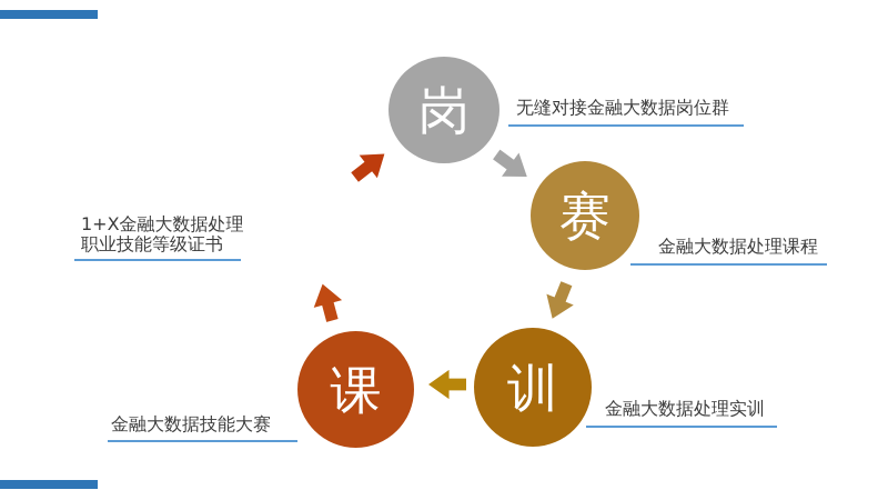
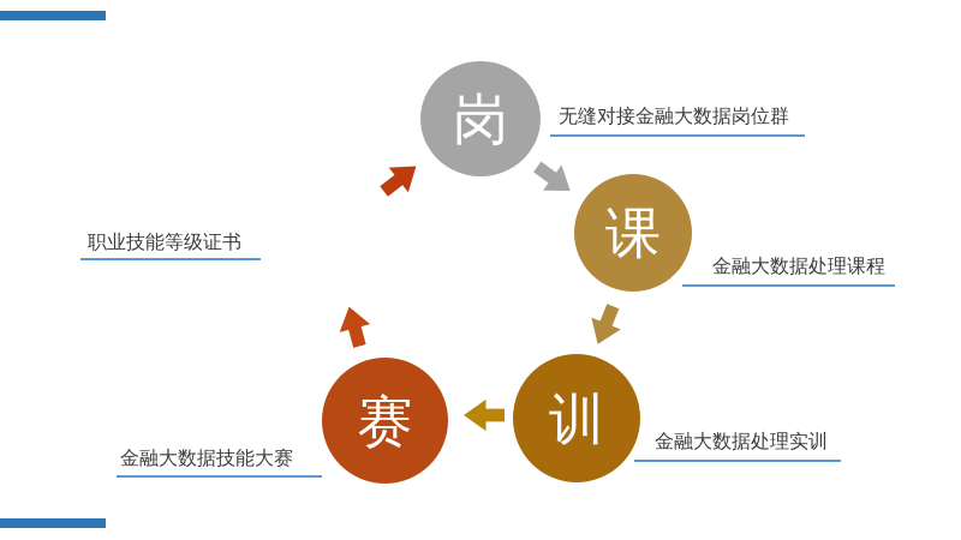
  岗
- 赛
+ 课
  训
- 课
+ 赛
  无缝对接金融大数据岗位群
  金融大数据处理课程
  金融大数据处理实训
  金融大数据技能大赛
- 1+X金融大数据处理
  职业技能等级证书
